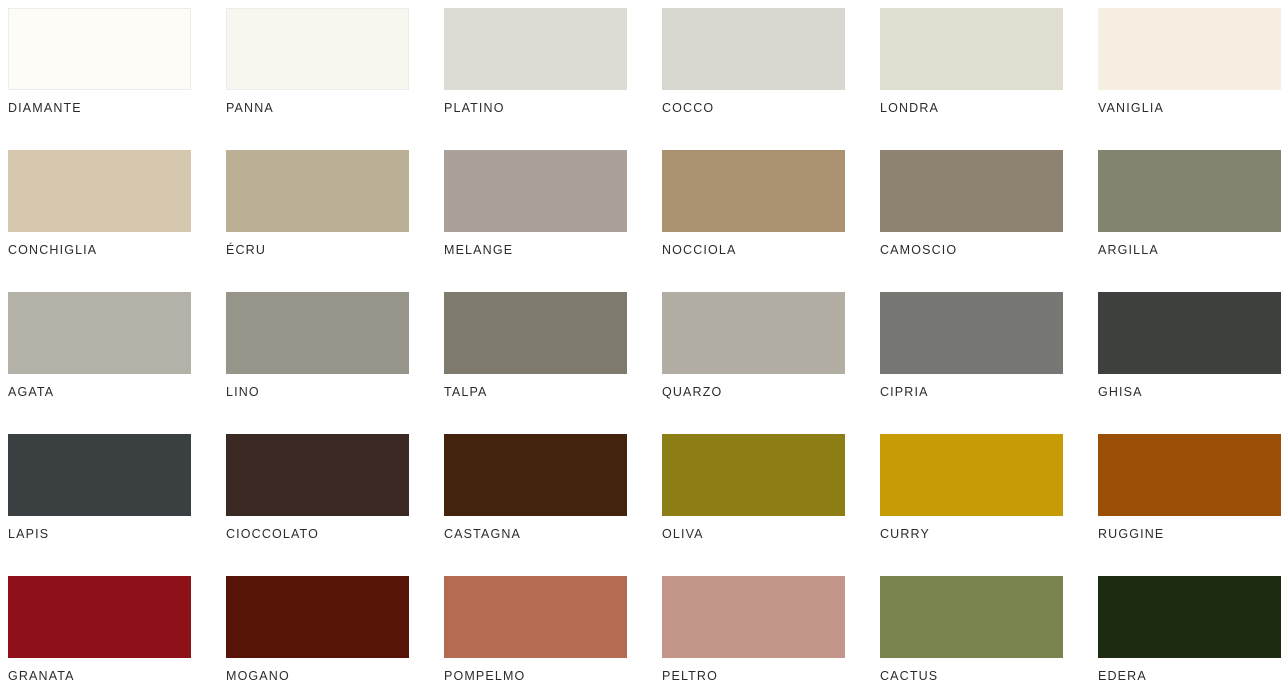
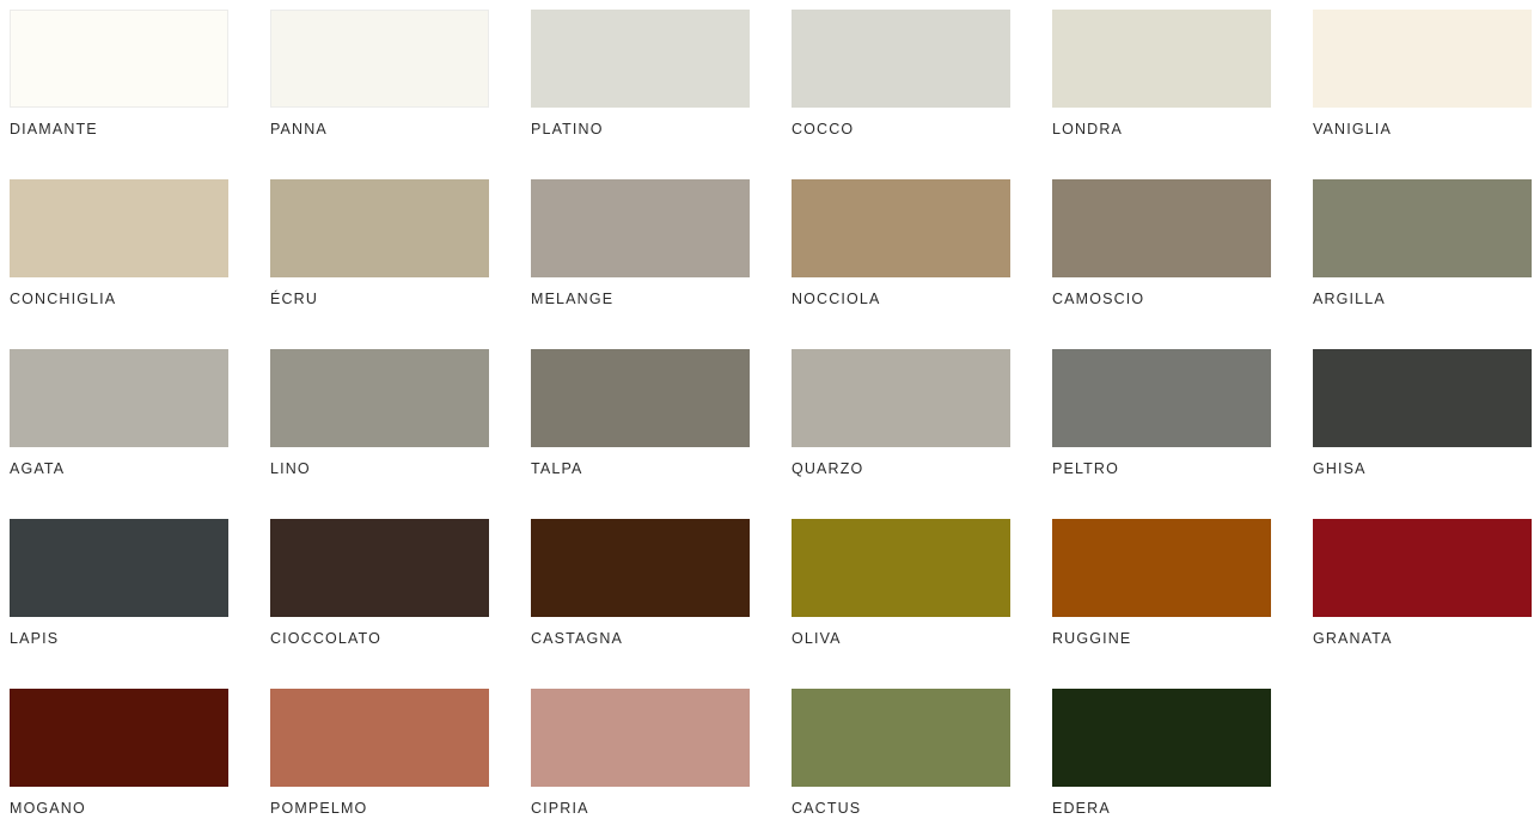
  DIAMANTE
  PANNA
  PLATINO
  COCCO
  LONDRA
  VANIGLIA
  CONCHIGLIA
  ÉCRU
  MELANGE
  NOCCIOLA
  CAMOSCIO
  ARGILLA
  AGATA
  LINO
  TALPA
  QUARZO
- CIPRIA
+ PELTRO
  GHISA
  LAPIS
  CIOCCOLATO
  CASTAGNA
  OLIVA
- CURRY
  RUGGINE
  GRANATA
  MOGANO
  POMPELMO
- PELTRO
+ CIPRIA
  CACTUS
  EDERA
